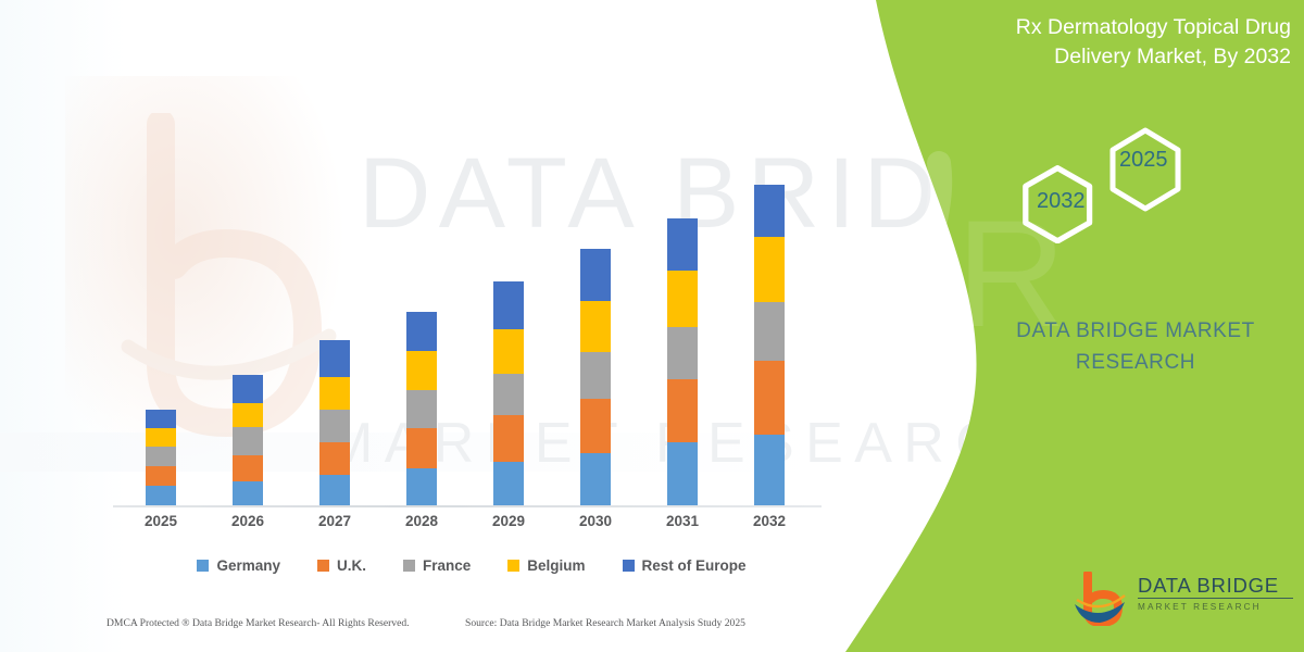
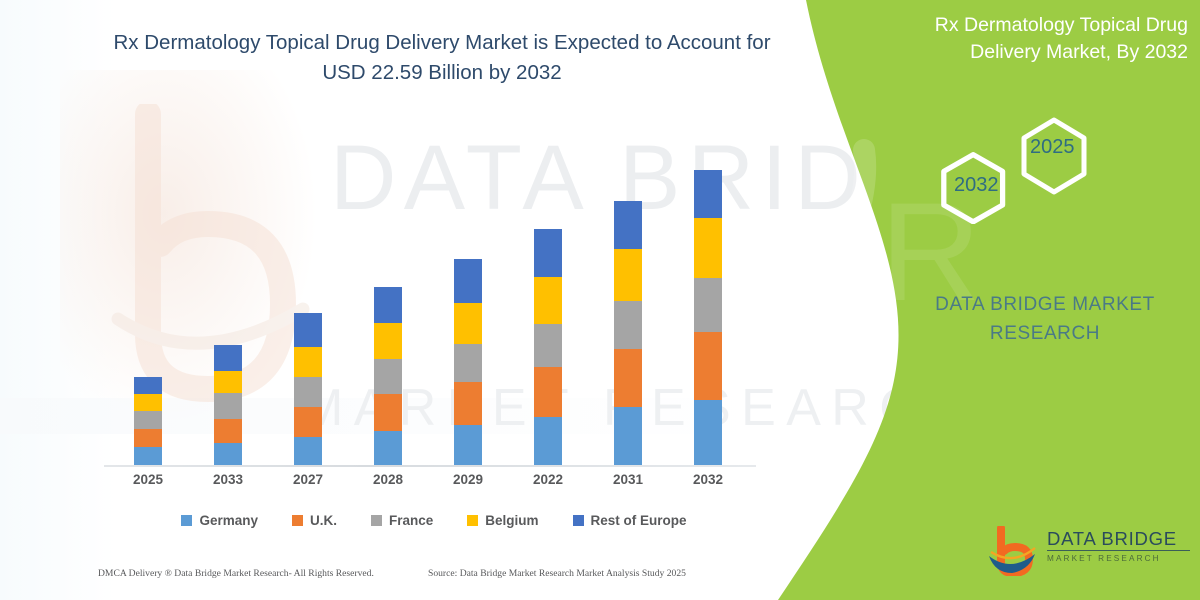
  DATA BRID
  R
  Rx Dermatology Topical Drug Delivery Market, By 2032
  2032
  2025
  DATA BRIDGE MARKET RESEARCH
  DATA BRIDGE
  MARKET RESEARCH
+ Rx Dermatology Topical Drug Delivery Market is Expected to Account for USD 22.59 Billion by 2032
  2025
- 2026
+ 2033
  2027
  2028
  2029
- 2030
+ 2022
  2031
  2032
  Germany
  U.K.
  France
  Belgium
  Rest of Europe
- DMCA Protected ® Data Bridge Market Research- All Rights Reserved.
+ DMCA Delivery ® Data Bridge Market Research- All Rights Reserved.
  Source: Data Bridge Market Research Market Analysis Study 2025
